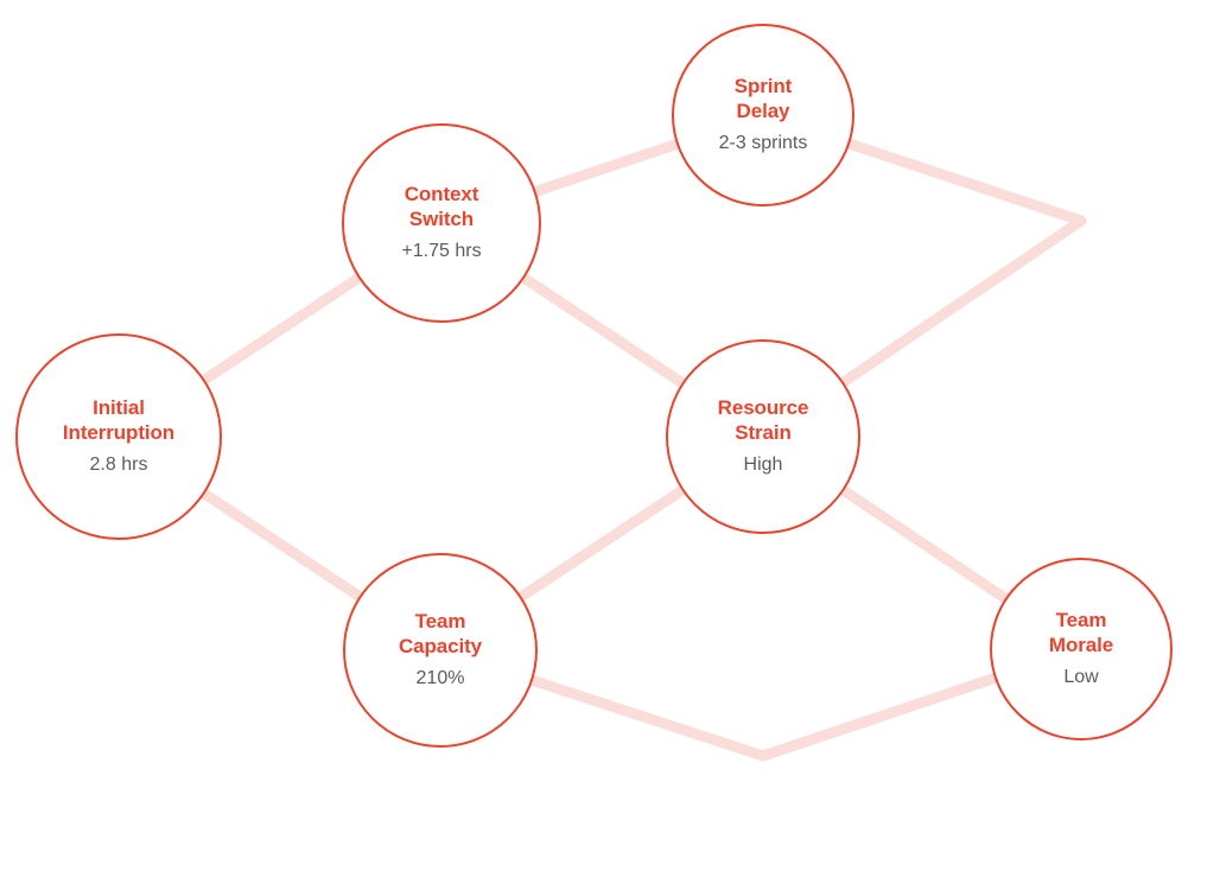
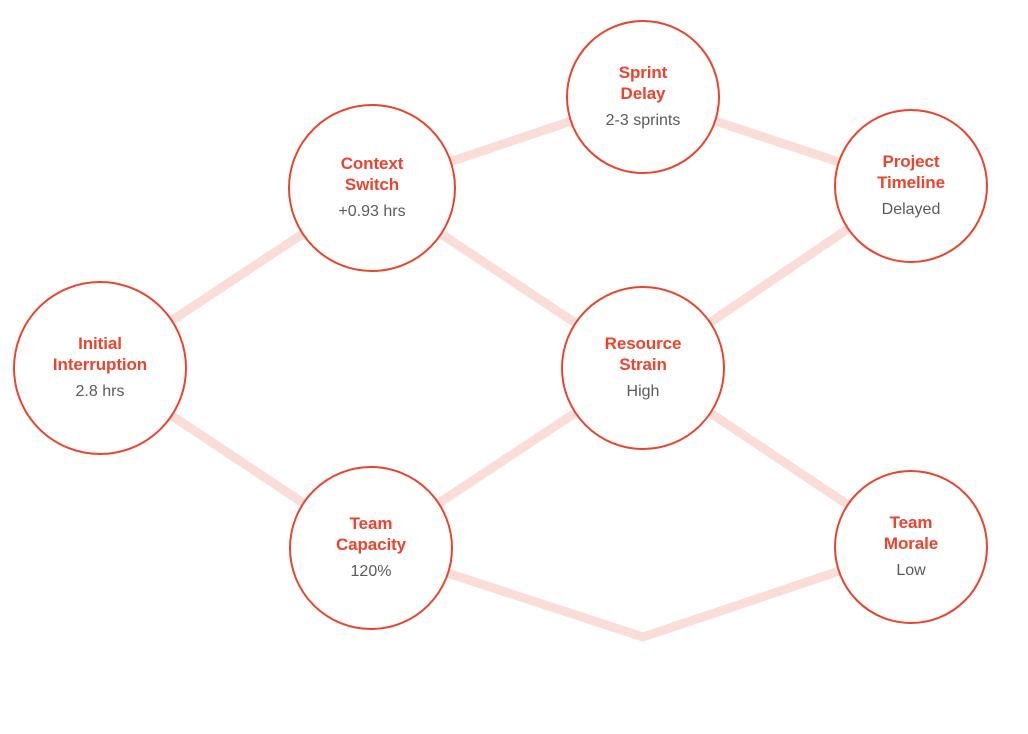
  Initial
  Interruption
  2.8 hrs
  Context
  Switch
- +1.75 hrs
+ +0.93 hrs
  Sprint
  Delay
  2-3 sprints
+ Project
+ Timeline
+ Delayed
  Resource
  Strain
  High
  Team
  Capacity
- 210%
+ 120%
  Team
  Morale
  Low
